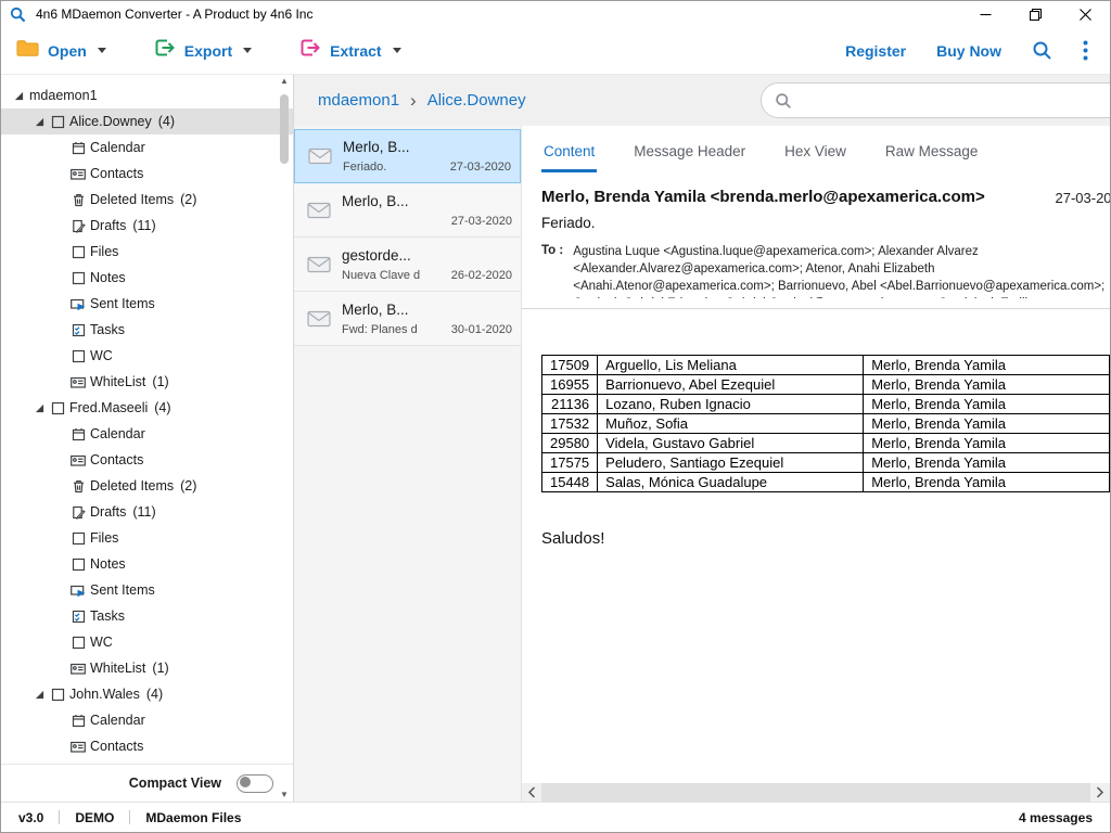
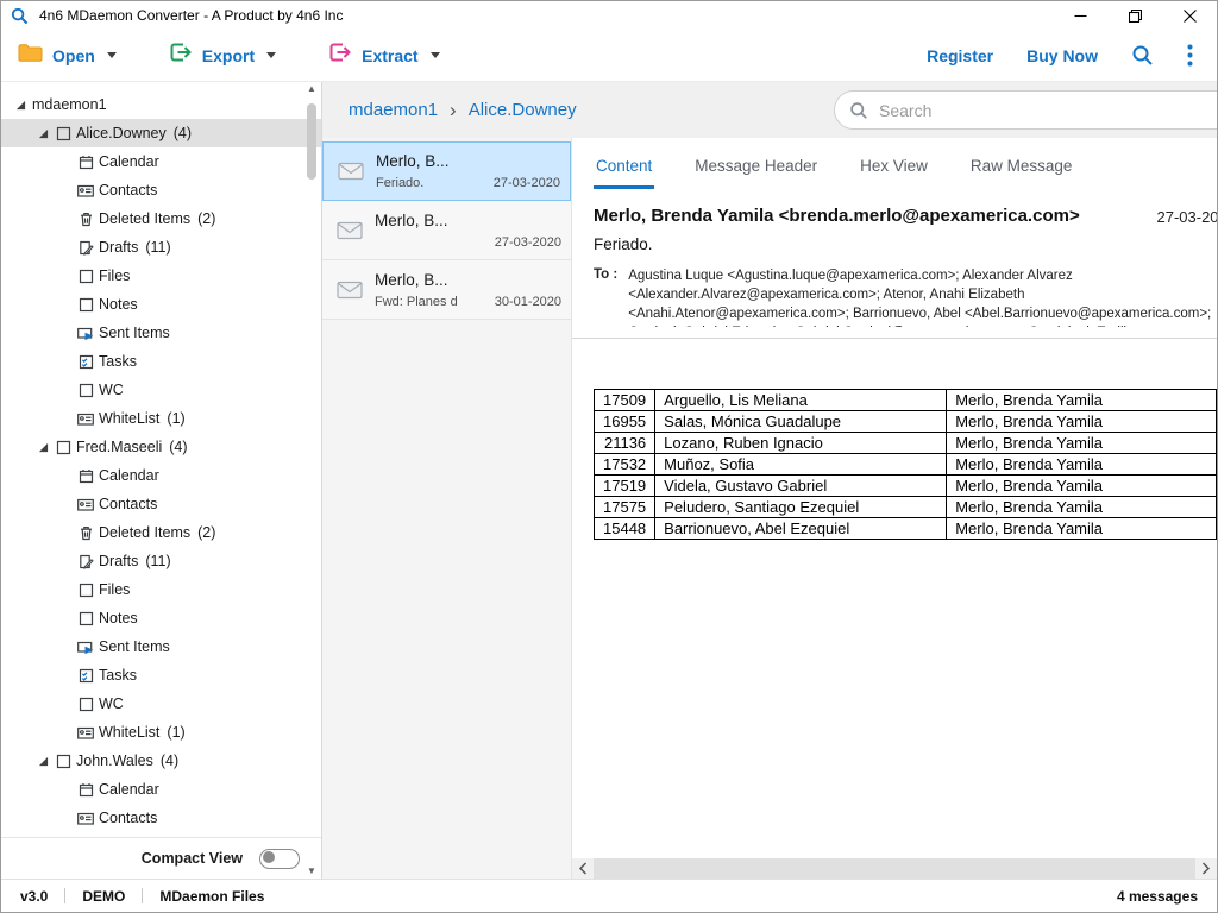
  4n6 MDaemon Converter - A Product by 4n6 Inc
  Open
  Export
  Extract
  Register
  Buy Now
  mdaemon1
  Alice.Downey
  (4)
  Calendar
  Contacts
  Deleted Items
  (2)
  Drafts
  (11)
  Files
  Notes
  Sent Items
  Tasks
  WC
  WhiteList
  (1)
  Fred.Maseeli
  (4)
  Calendar
  Contacts
  Deleted Items
  (2)
  Drafts
  (11)
  Files
  Notes
  Sent Items
  Tasks
  WC
  WhiteList
  (1)
  John.Wales
  (4)
  Calendar
  Contacts
  ▲
  ▼
  Compact View
  mdaemon1
  ›
  Alice.Downey
+ Search
  Merlo, B...
  Feriado.
  27-03-2020
  Merlo, B...
  27-03-2020
- gestorde...
- Nueva Clave d
- 26-02-2020
  Merlo, B...
  Fwd: Planes d
  30-01-2020
  Content
  Message Header
  Hex View
  Raw Message
  Merlo, Brenda Yamila <brenda.merlo@apexamerica.com>
  27-03-20
  Feriado.
  To :
  17509	Arguello, Lis Meliana	Merlo, Brenda Yamila
- 16955	Barrionuevo, Abel Ezequiel	Merlo, Brenda Yamila
+ 16955	Salas, Mónica Guadalupe	Merlo, Brenda Yamila
  21136	Lozano, Ruben Ignacio	Merlo, Brenda Yamila
  17532	Muñoz, Sofia	Merlo, Brenda Yamila
- 29580	Videla, Gustavo Gabriel	Merlo, Brenda Yamila
+ 17519	Videla, Gustavo Gabriel	Merlo, Brenda Yamila
  17575	Peludero, Santiago Ezequiel	Merlo, Brenda Yamila
- 15448	Salas, Mónica Guadalupe	Merlo, Brenda Yamila
+ 15448	Barrionuevo, Abel Ezequiel	Merlo, Brenda Yamila
- Saludos!
  v3.0
  DEMO
  MDaemon Files
  4 messages
